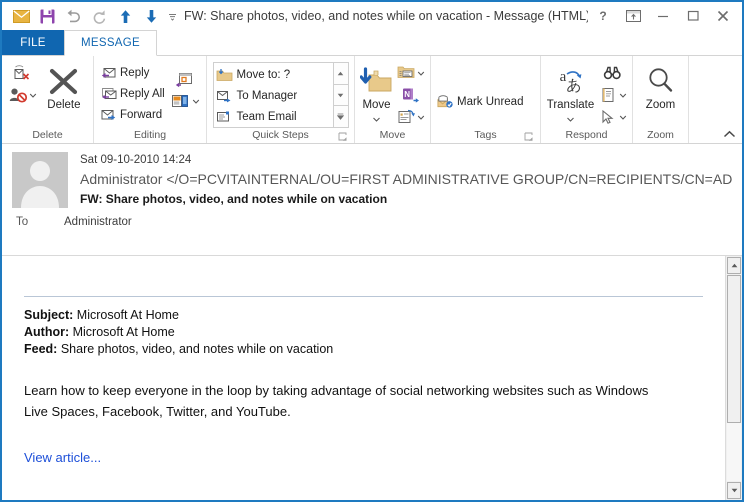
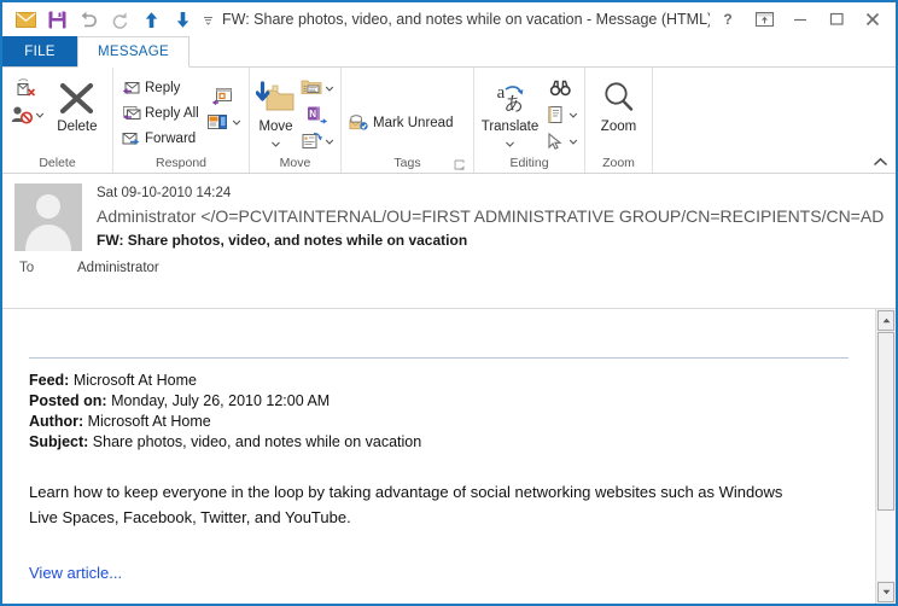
  FW: Share photos, video, and notes while on vacation - Message (HTML
  ?
  FILE
  MESSAGE
  Delete
  Delete
  Reply
  Reply All
  Forward
- Editing
+ Respond
- Move to: ?
- To Manager
- Team Email
- Quick Steps
  Move
  N
  Move
  Mark Unread
  Tags
  a
  あ
  Translate
- Respond
+ Editing
  Zoom
  Zoom
  Sat 09-10-2010 14:24
  Administrator </O=PCVITAINTERNAL/OU=FIRST ADMINISTRATIVE GROUP/CN=RECIPIENTS/CN=AD
  FW: Share photos, video, and notes while on vacation
  To
  Administrator
- Subject: Microsoft At Home
+ Feed: Microsoft At Home
+ Posted on: Monday, July 26, 2010 12:00 AM
  Author: Microsoft At Home
- Feed: Share photos, video, and notes while on vacation
+ Subject: Share photos, video, and notes while on vacation
  Learn how to keep everyone in the loop by taking advantage of social networking websites such as Windows Live Spaces, Facebook, Twitter, and YouTube.
  View article...
